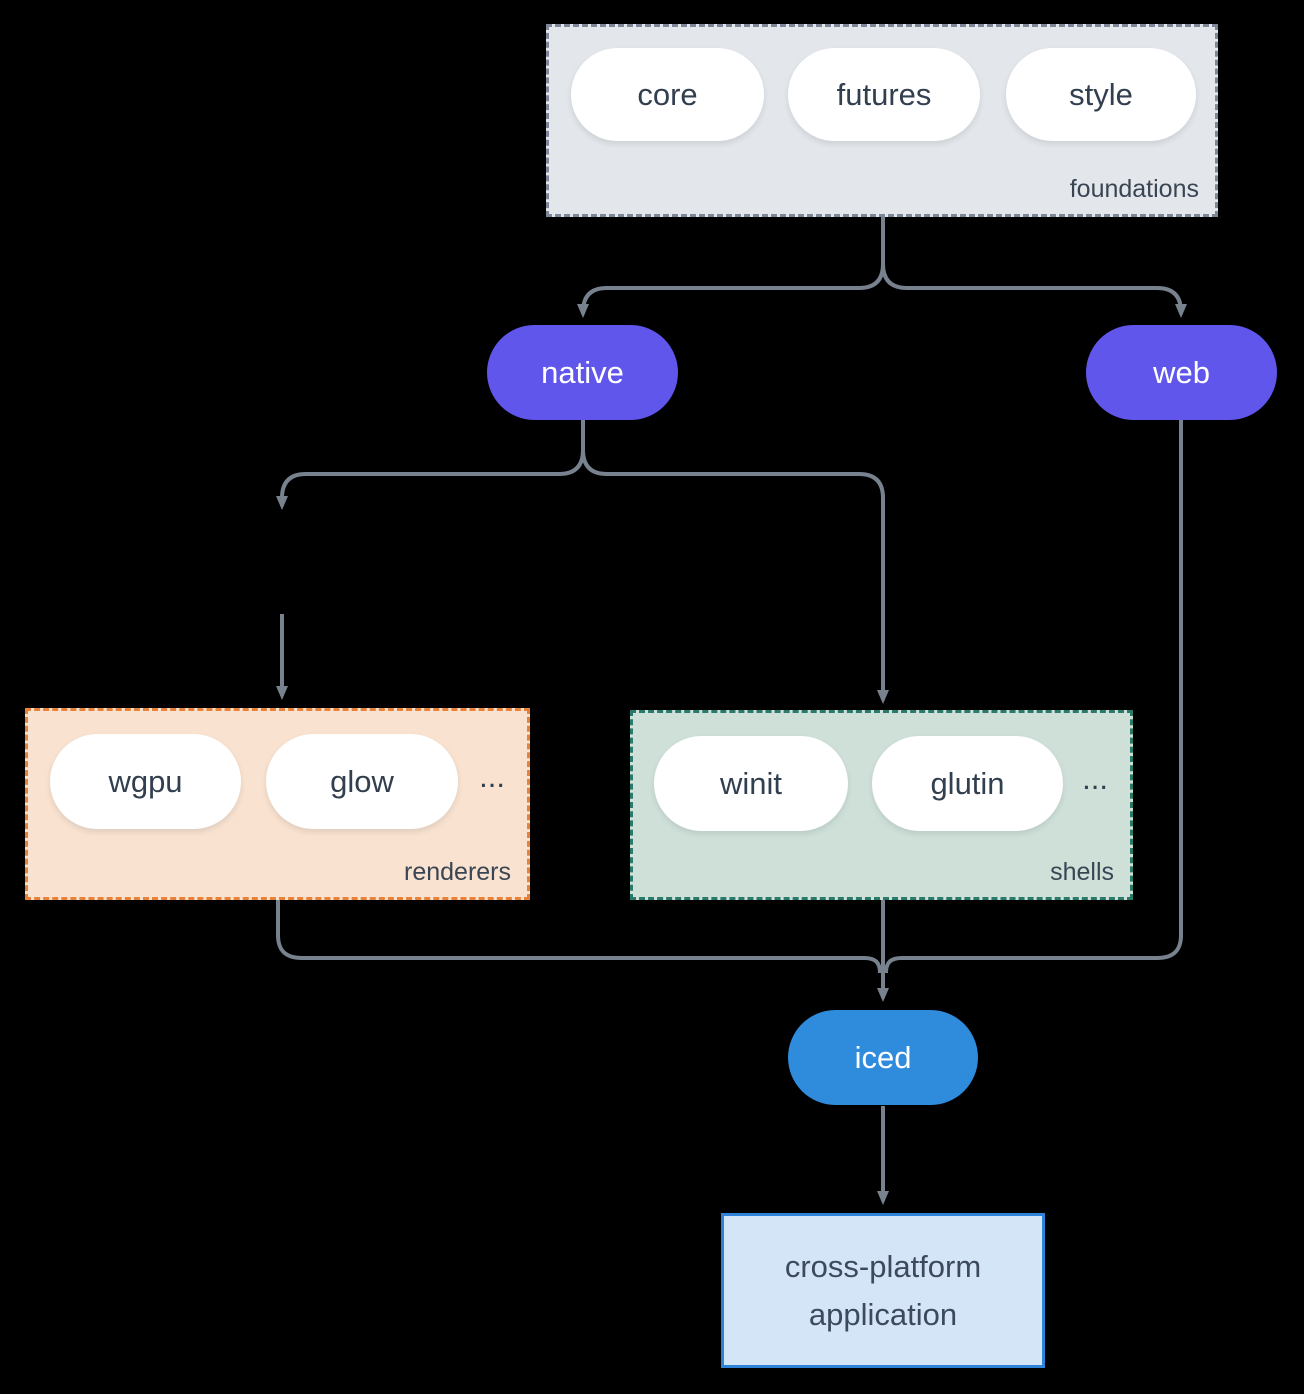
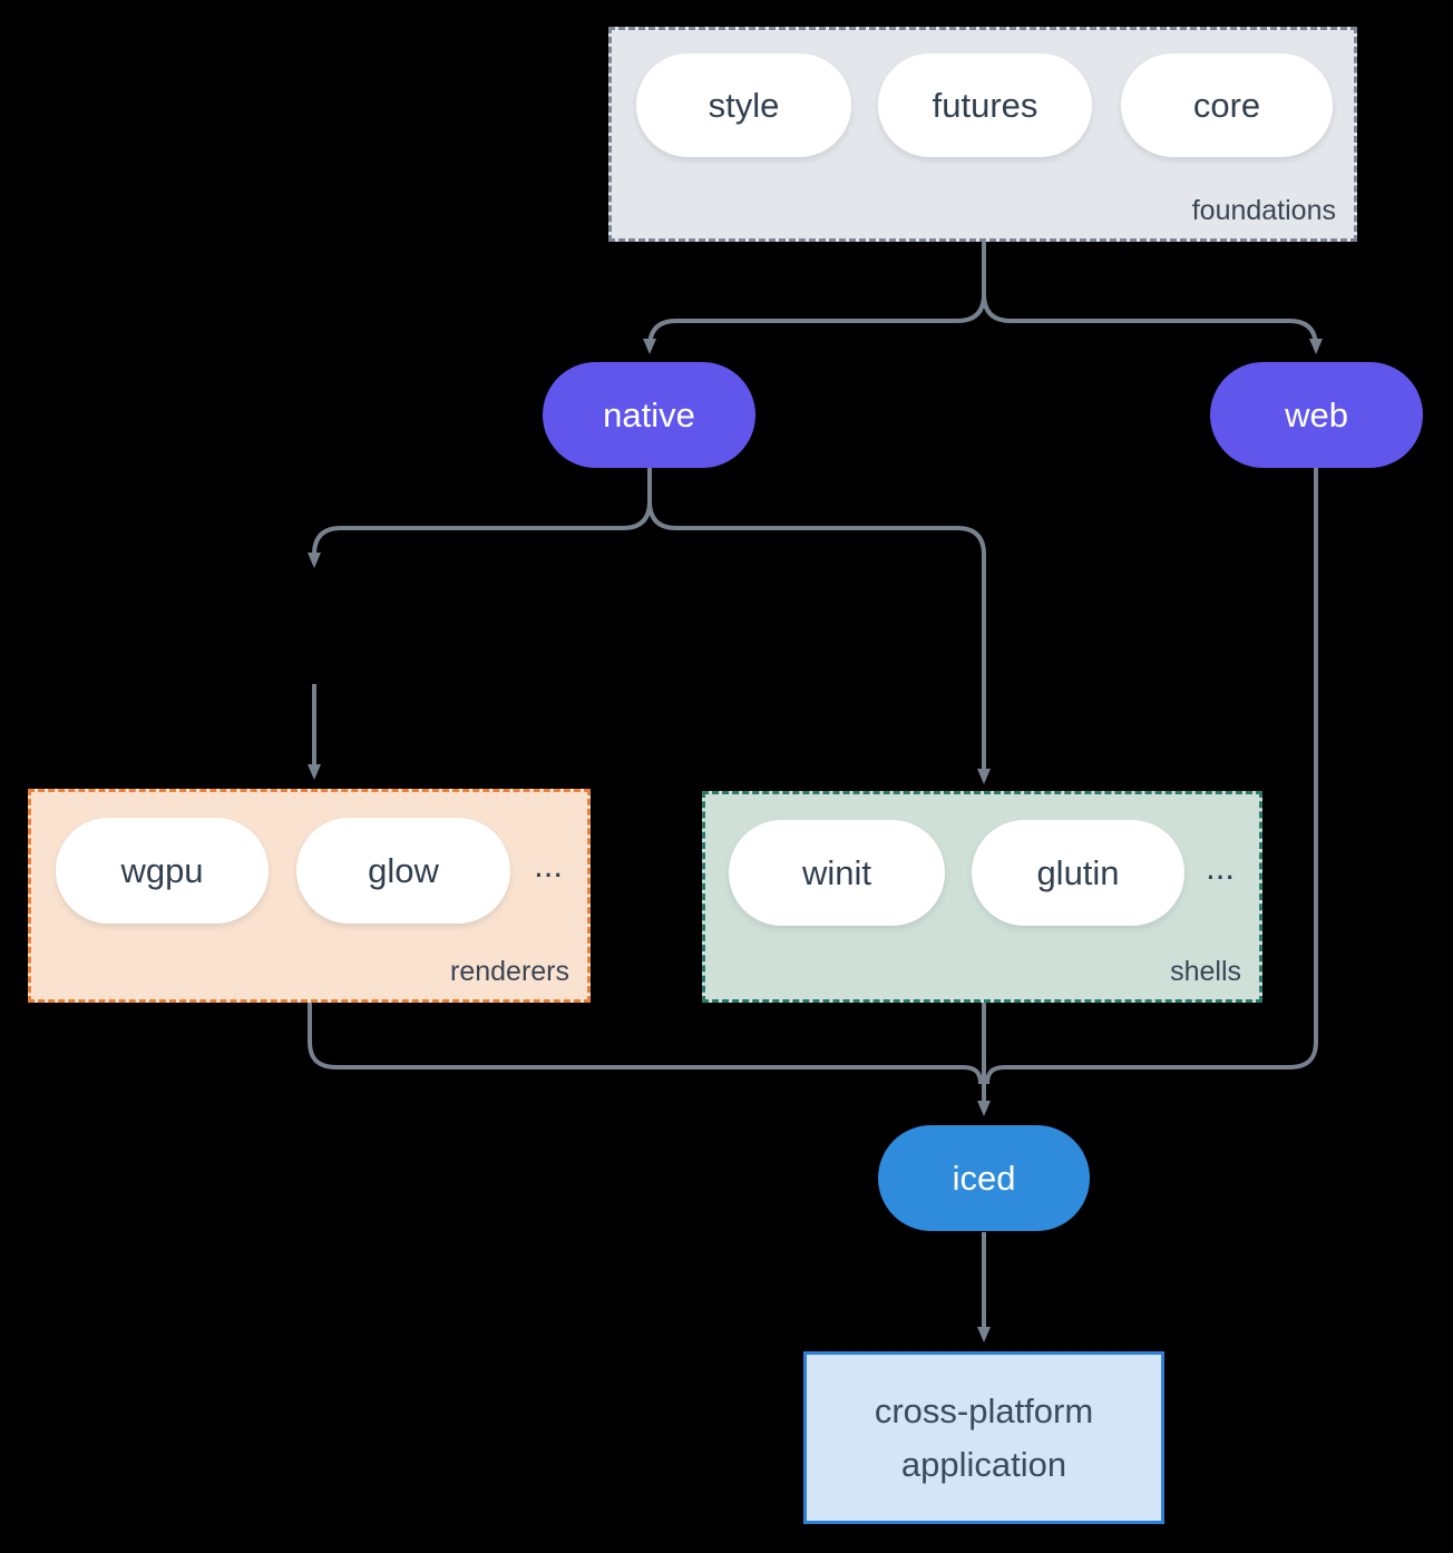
- core
+ style
  futures
- style
+ core
  foundations
  native
  web
  wgpu
  glow
  ...
  renderers
  winit
  glutin
  ...
  shells
  iced
  cross-platform
  application
